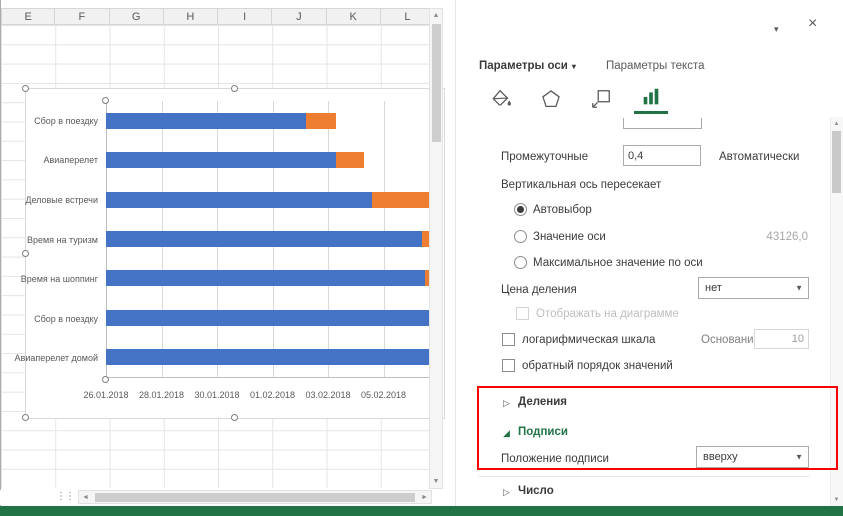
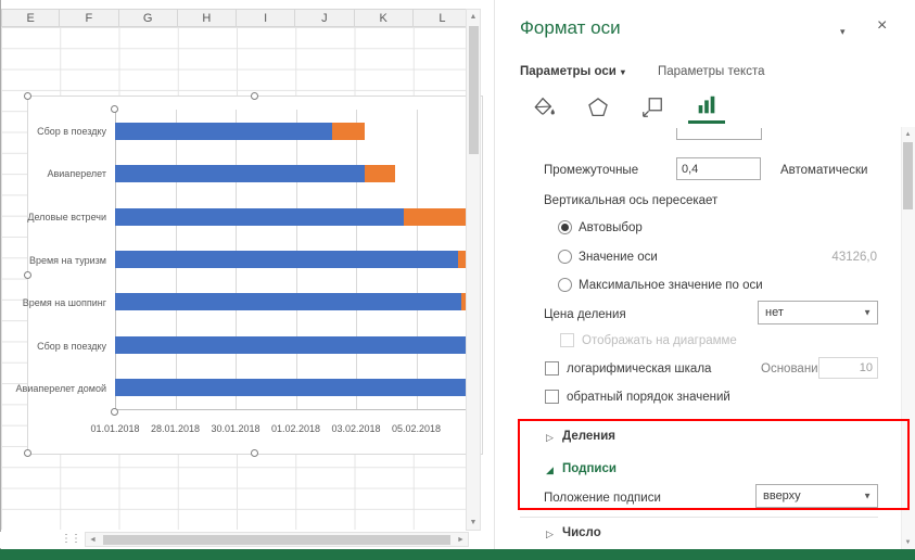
  E
  F
  G
  H
  I
  J
  K
  L
  Сбор в поездку
  Авиаперелет
  Деловые встречи
  Время на туризм
  Время на шоппинг
  Сбор в поездку
  Авиаперелет домой
- 26.01.2018
+ 01.01.2018
  28.01.2018
  30.01.2018
  01.02.2018
  03.02.2018
  05.02.2018
  ⋮⋮
+ Формат оси
  ▾
  ×
  Параметры оси ▾
  Параметры текста
  Промежуточные
  0,4
  Автоматически
  Вертикальная ось пересекает
  Автовыбор
  Значение оси
  43126,0
  Максимальное значение по оси
  Цена деления
  нет
  ▼
  Отображать на диаграмме
  логарифмическая шкала
  Основани
  10
  обратный порядок значений
  ▷
  Деления
  ◢
  Подписи
  Положение подписи
  вверху
  ▼
  ▷
  Число
